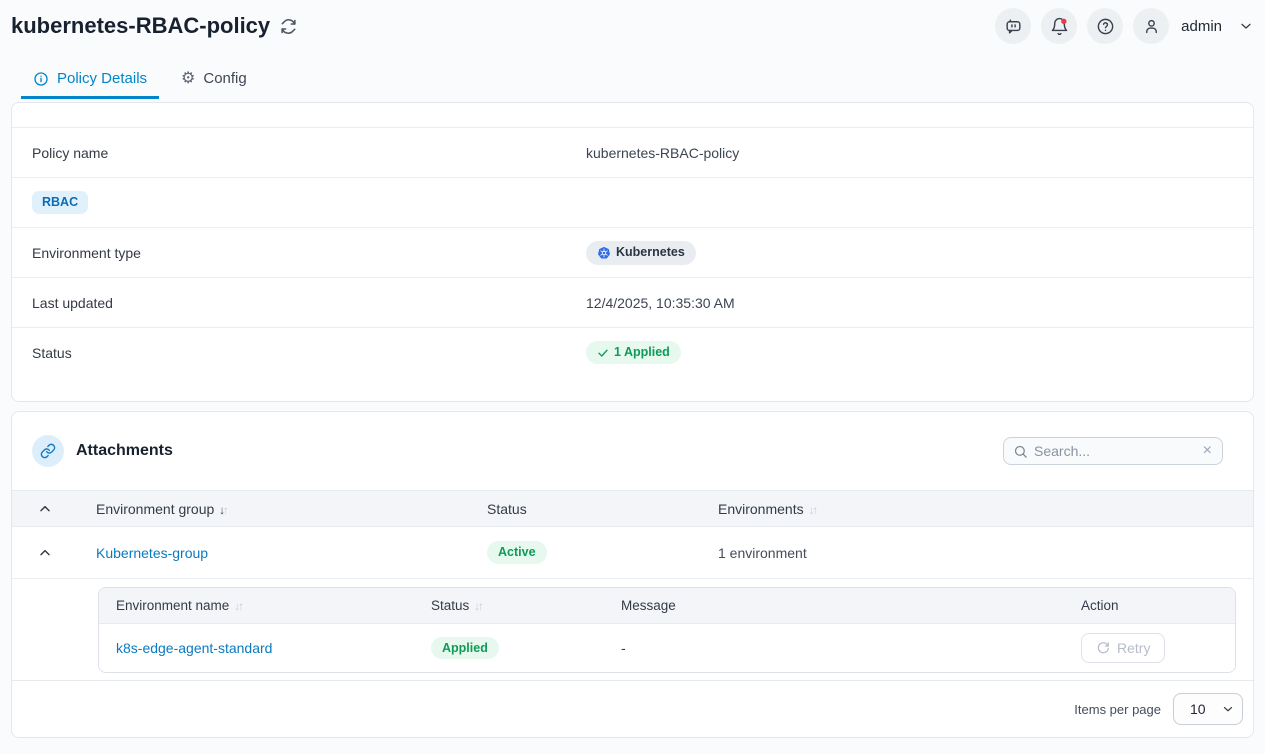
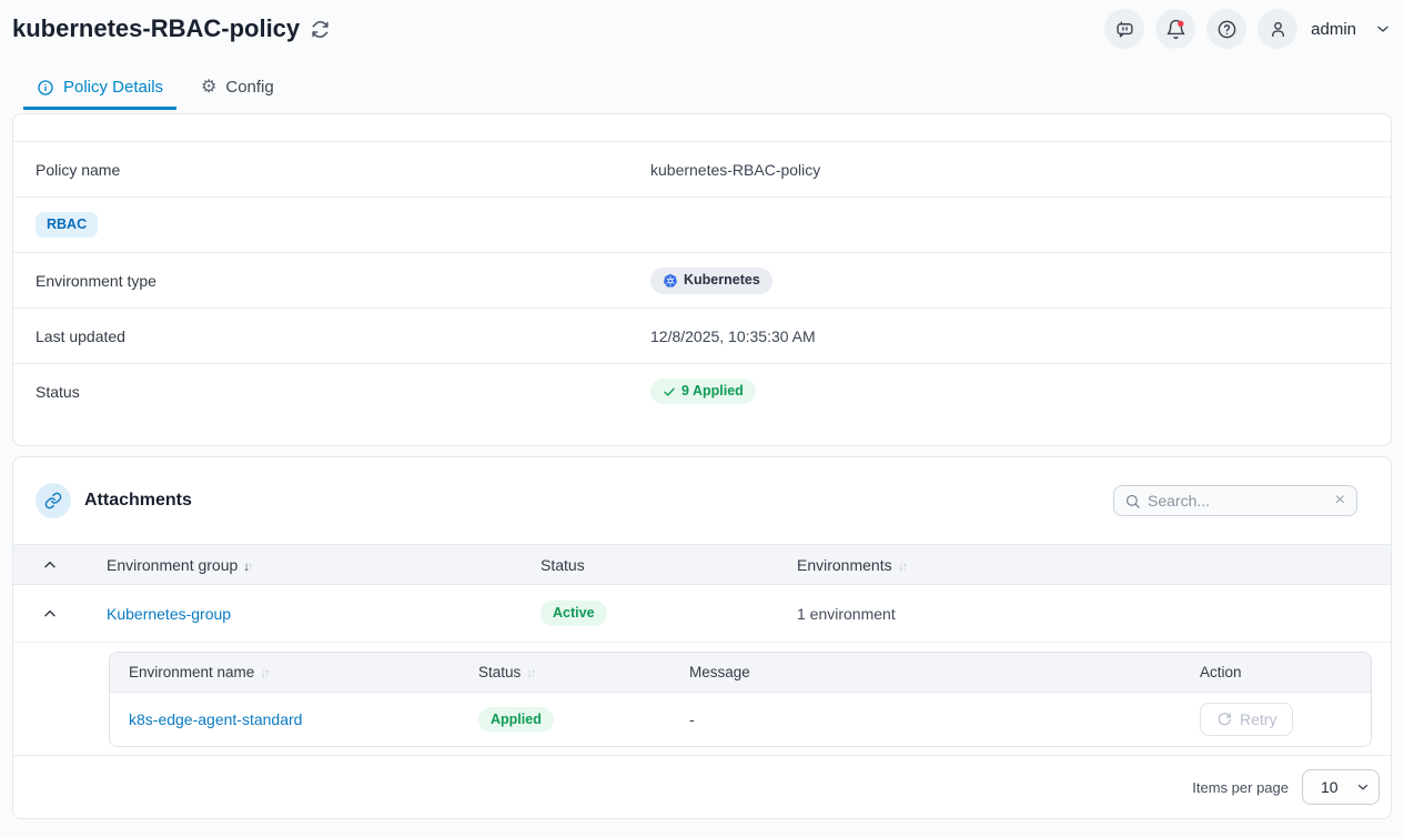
  kubernetes-RBAC-policy
  admin
  Policy Details
  ⚙
  Config
  Policy name
  kubernetes-RBAC-policy
  RBAC
  Environment type
  Kubernetes
  Last updated
- 12/4/2025, 10:35:30 AM
+ 12/8/2025, 10:35:30 AM
  Status
- 1 Applied
+ 9 Applied
  Attachments
  Search...
  ×
  Environment group
  ↓
  ↑
  Status
  Environments
  ↓
  ↑
  Kubernetes-group
  Active
  1 environment
  Environment name
  ↓
  ↑
  Status
  ↓
  ↑
  Message
  Action
  k8s-edge-agent-standard
  Applied
  -
  Retry
  Items per page
  10
